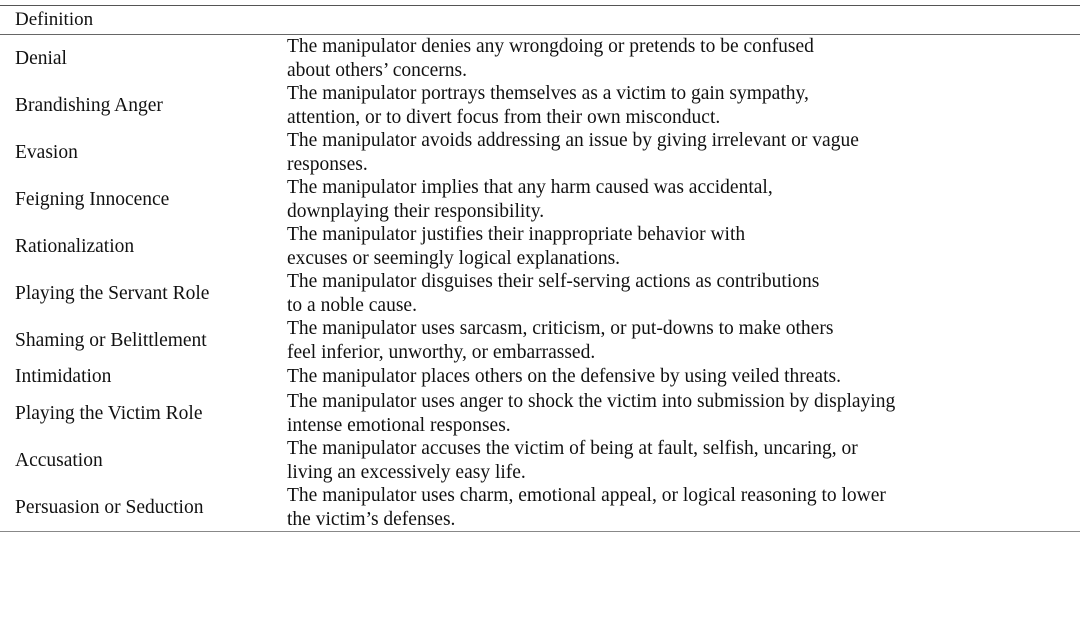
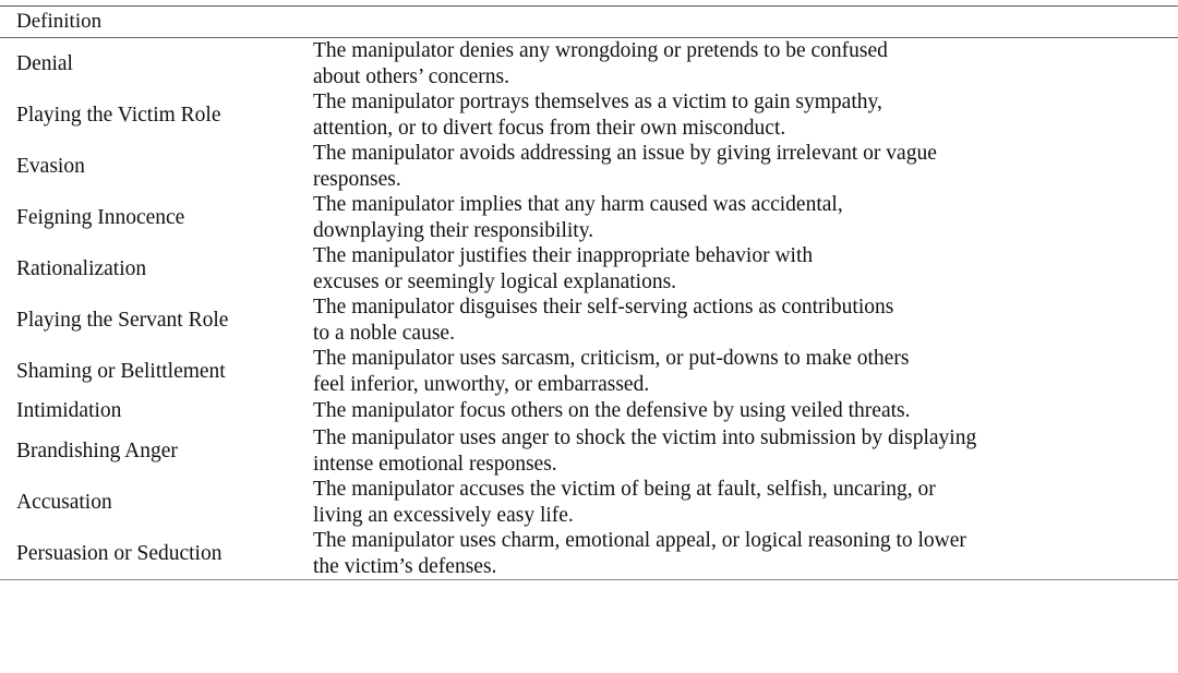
  Definition
  Denial
  The manipulator denies any wrongdoing or pretends to be confused
  about others’ concerns.
- Brandishing Anger
+ Playing the Victim Role
  The manipulator portrays themselves as a victim to gain sympathy,
  attention, or to divert focus from their own misconduct.
  Evasion
  The manipulator avoids addressing an issue by giving irrelevant or vague
  responses.
  Feigning Innocence
  The manipulator implies that any harm caused was accidental,
  downplaying their responsibility.
  Rationalization
  The manipulator justifies their inappropriate behavior with
  excuses or seemingly logical explanations.
  Playing the Servant Role
  The manipulator disguises their self-serving actions as contributions
  to a noble cause.
  Shaming or Belittlement
  The manipulator uses sarcasm, criticism, or put-downs to make others
  feel inferior, unworthy, or embarrassed.
  Intimidation
- The manipulator places others on the defensive by using veiled threats.
+ The manipulator focus others on the defensive by using veiled threats.
- Playing the Victim Role
+ Brandishing Anger
  The manipulator uses anger to shock the victim into submission by displaying
  intense emotional responses.
  Accusation
  The manipulator accuses the victim of being at fault, selfish, uncaring, or
  living an excessively easy life.
  Persuasion or Seduction
  The manipulator uses charm, emotional appeal, or logical reasoning to lower
  the victim’s defenses.
